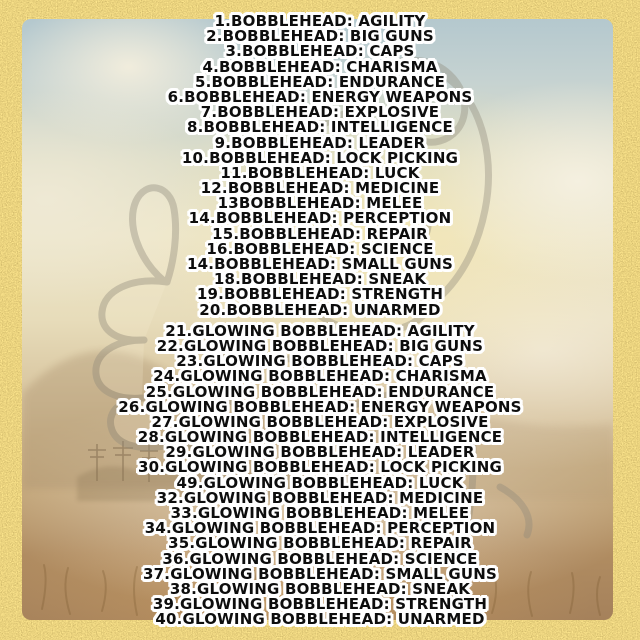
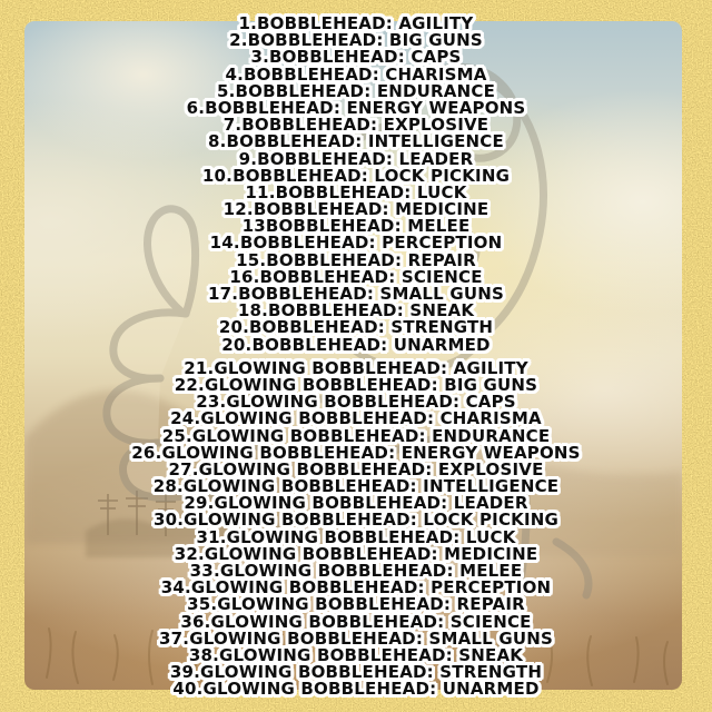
  1.BOBBLEHEAD: AGILITY
  2.BOBBLEHEAD: BIG GUNS
  3.BOBBLEHEAD: CAPS
  4.BOBBLEHEAD: CHARISMA
  5.BOBBLEHEAD: ENDURANCE
  6.BOBBLEHEAD: ENERGY WEAPONS
  7.BOBBLEHEAD: EXPLOSIVE
  8.BOBBLEHEAD: INTELLIGENCE
  9.BOBBLEHEAD: LEADER
  10.BOBBLEHEAD: LOCK PICKING
  11.BOBBLEHEAD: LUCK
  12.BOBBLEHEAD: MEDICINE
  13BOBBLEHEAD: MELEE
  14.BOBBLEHEAD: PERCEPTION
  15.BOBBLEHEAD: REPAIR
  16.BOBBLEHEAD: SCIENCE
- 14.BOBBLEHEAD: SMALL GUNS
+ 17.BOBBLEHEAD: SMALL GUNS
  18.BOBBLEHEAD: SNEAK
- 19.BOBBLEHEAD: STRENGTH
+ 20.BOBBLEHEAD: STRENGTH
  20.BOBBLEHEAD: UNARMED
  21.GLOWING BOBBLEHEAD: AGILITY
  22.GLOWING BOBBLEHEAD: BIG GUNS
  23.GLOWING BOBBLEHEAD: CAPS
  24.GLOWING BOBBLEHEAD: CHARISMA
  25.GLOWING BOBBLEHEAD: ENDURANCE
  26.GLOWING BOBBLEHEAD: ENERGY WEAPONS
  27.GLOWING BOBBLEHEAD: EXPLOSIVE
  28.GLOWING BOBBLEHEAD: INTELLIGENCE
  29.GLOWING BOBBLEHEAD: LEADER
  30.GLOWING BOBBLEHEAD: LOCK PICKING
- 49.GLOWING BOBBLEHEAD: LUCK
+ 31.GLOWING BOBBLEHEAD: LUCK
  32.GLOWING BOBBLEHEAD: MEDICINE
  33.GLOWING BOBBLEHEAD: MELEE
  34.GLOWING BOBBLEHEAD: PERCEPTION
  35.GLOWING BOBBLEHEAD: REPAIR
  36.GLOWING BOBBLEHEAD: SCIENCE
  37.GLOWING BOBBLEHEAD: SMALL GUNS
  38.GLOWING BOBBLEHEAD: SNEAK
  39.GLOWING BOBBLEHEAD: STRENGTH
  40.GLOWING BOBBLEHEAD: UNARMED
